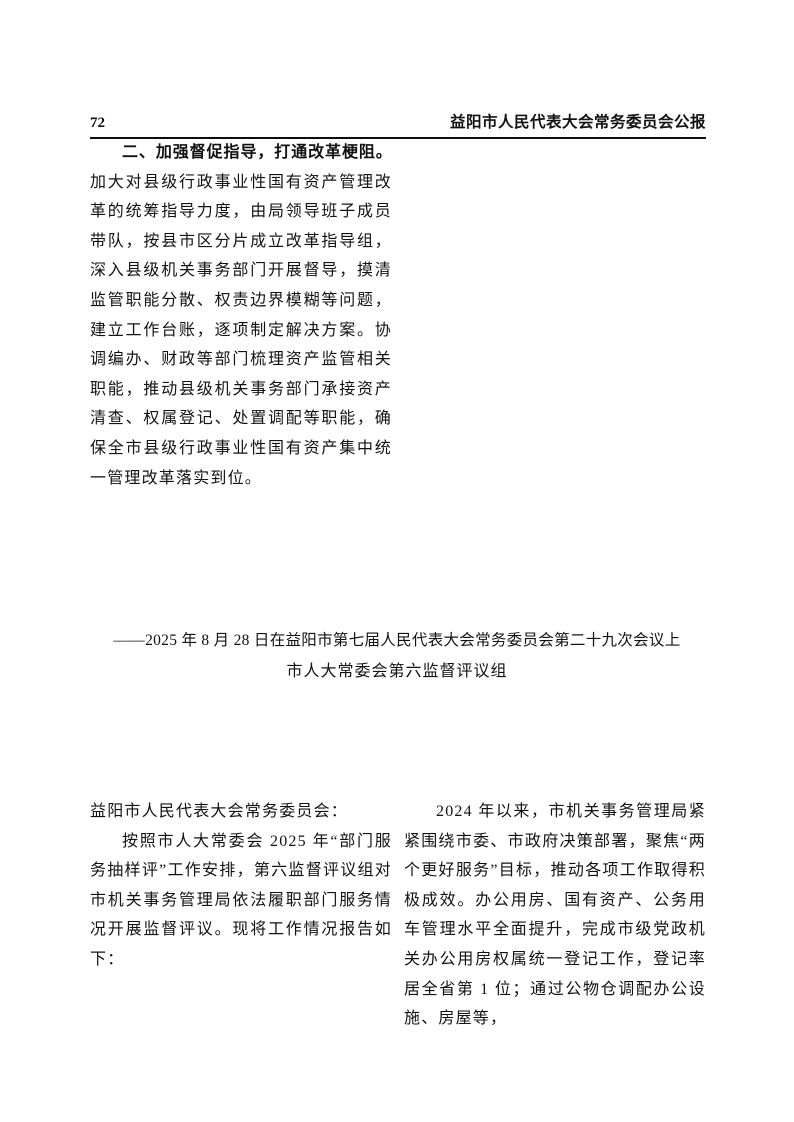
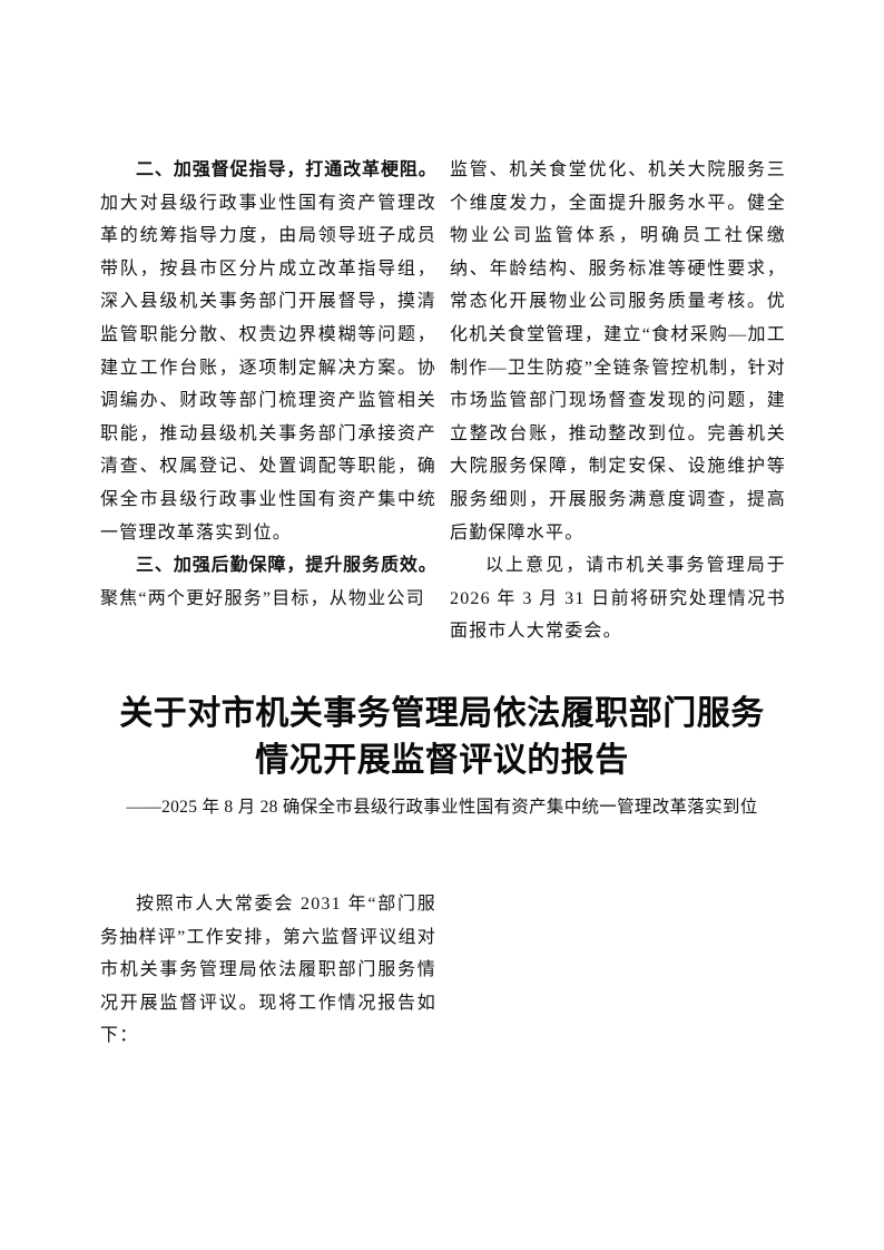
- 72
- 益阳市人民代表大会常务委员会公报
  二、加强督促指导，打通改革梗阻。加大对县级行政事业性国有资产管理改革的统筹指导力度，由局领导班子成员带队，按县市区分片成立改革指导组，深入县级机关事务部门开展督导，摸清监管职能分散、权责边界模糊等问题，建立工作台账，逐项制定解决方案。协调编办、财政等部门梳理资产监管相关职能，推动县级机关事务部门承接资产清查、权属登记、处置调配等职能，确保全市县级行政事业性国有资产集中统一管理改革落实到位。
+ 三、加强后勤保障，提升服务质效。聚焦“两个更好服务”目标，从物业公司
+ 监管、机关食堂优化、机关大院服务三个维度发力，全面提升服务水平。健全物业公司监管体系，明确员工社保缴纳、年龄结构、服务标准等硬性要求，常态化开展物业公司服务质量考核。优化机关食堂管理，建立“食材采购—加工制作—卫生防疫”全链条管控机制，针对市场监管部门现场督查发现的问题，建立整改台账，推动整改到位。完善机关大院服务保障，制定安保、设施维护等服务细则，开展服务满意度调查，提高后勤保障水平。
+ 以上意见，请市机关事务管理局于 2026 年 3 月 31 日前将研究处理情况书面报市人大常委会。
+ 关于对市机关事务管理局依法履职部门服务
+ 情况开展监督评议的报告
- ——2025 年 8 月 28 日在益阳市第七届人民代表大会常务委员会第二十九次会议上
+ ——2025 年 8 月 28 确保全市县级行政事业性国有资产集中统一管理改革落实到位
- 市人大常委会第六监督评议组
- 益阳市人民代表大会常务委员会：
- 按照市人大常委会 2025 年“部门服务抽样评”工作安排，第六监督评议组对市机关事务管理局依法履职部门服务情况开展监督评议。现将工作情况报告如下：
+ 按照市人大常委会 2031 年“部门服务抽样评”工作安排，第六监督评议组对市机关事务管理局依法履职部门服务情况开展监督评议。现将工作情况报告如下：
- 2024 年以来，市机关事务管理局紧紧围绕市委、市政府决策部署，聚焦“两个更好服务”目标，推动各项工作取得积极成效。办公用房、国有资产、公务用车管理水平全面提升，完成市级党政机关办公用房权属统一登记工作，登记率居全省第 1 位；通过公物仓调配办公设施、房屋等，
